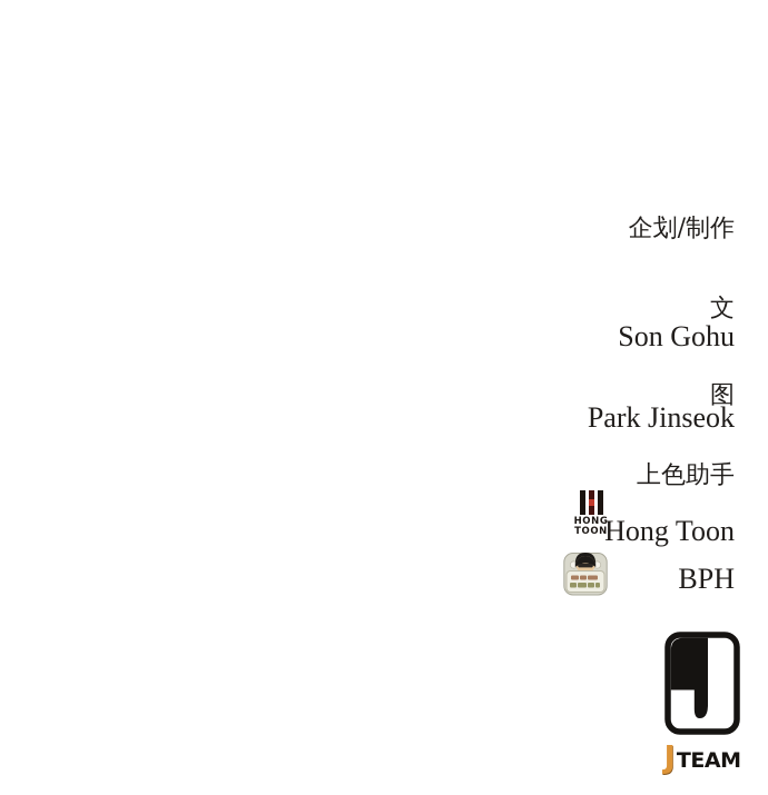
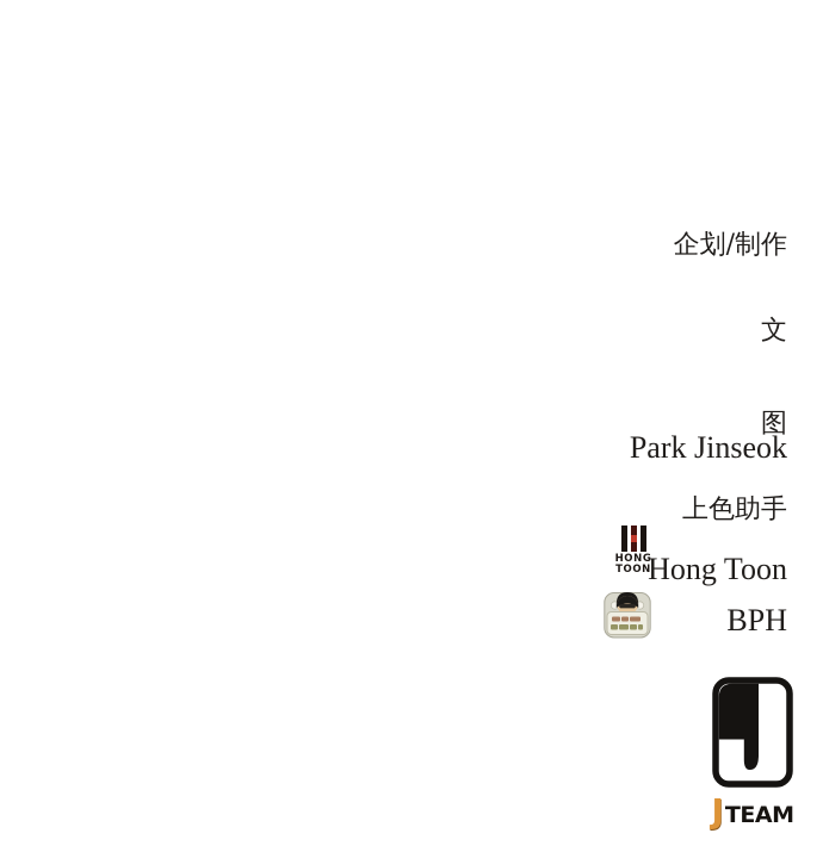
  企划/制作
  文
- Son Gohu
  图
  Park Jinseok
  上色助手
  Hong Toon
  BPH
  HONG
  TOON
  J
  TEAM
